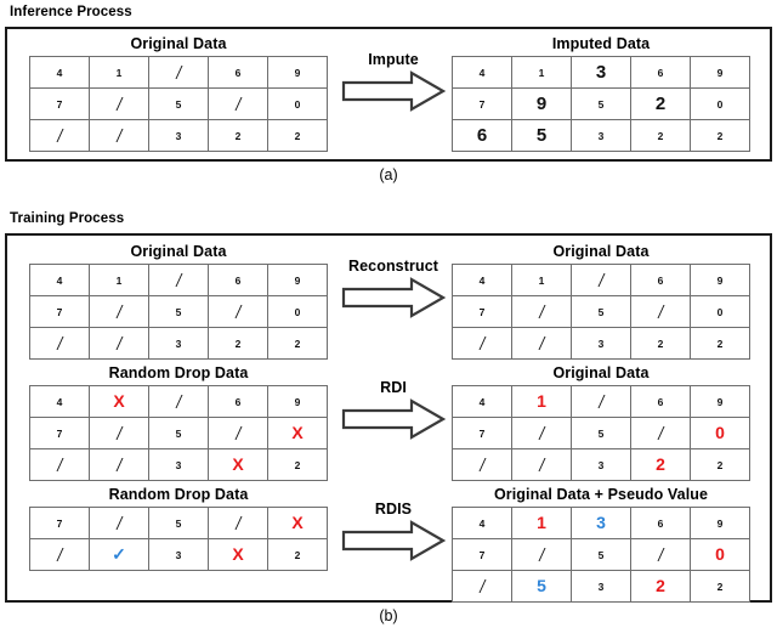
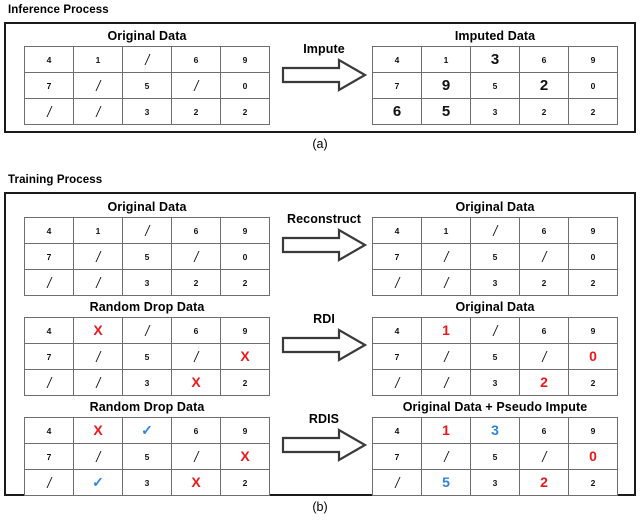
  Inference Process
  Original Data
  4	1	/	6	9
  7	/	5	/	0
  /	/	3	2	2
  Impute
  Imputed Data
  4	1	3	6	9
  7	9	5	2	0
  6	5	3	2	2
  (a)
  Training Process
  Original Data
  4	1	/	6	9
  7	/	5	/	0
  /	/	3	2	2
  Reconstruct
  Original Data
  4	1	/	6	9
  7	/	5	/	0
  /	/	3	2	2
  Random Drop Data
  4	X	/	6	9
  7	/	5	/	X
  /	/	3	X	2
  RDI
  Original Data
  4	1	/	6	9
  7	/	5	/	0
  /	/	3	2	2
  Random Drop Data
+ 4	X	✓	6	9
  7	/	5	/	X
  /	✓	3	X	2
  RDIS
- Original Data + Pseudo Value
+ Original Data + Pseudo Impute
  4	1	3	6	9
  7	/	5	/	0
  /	5	3	2	2
  (b)
